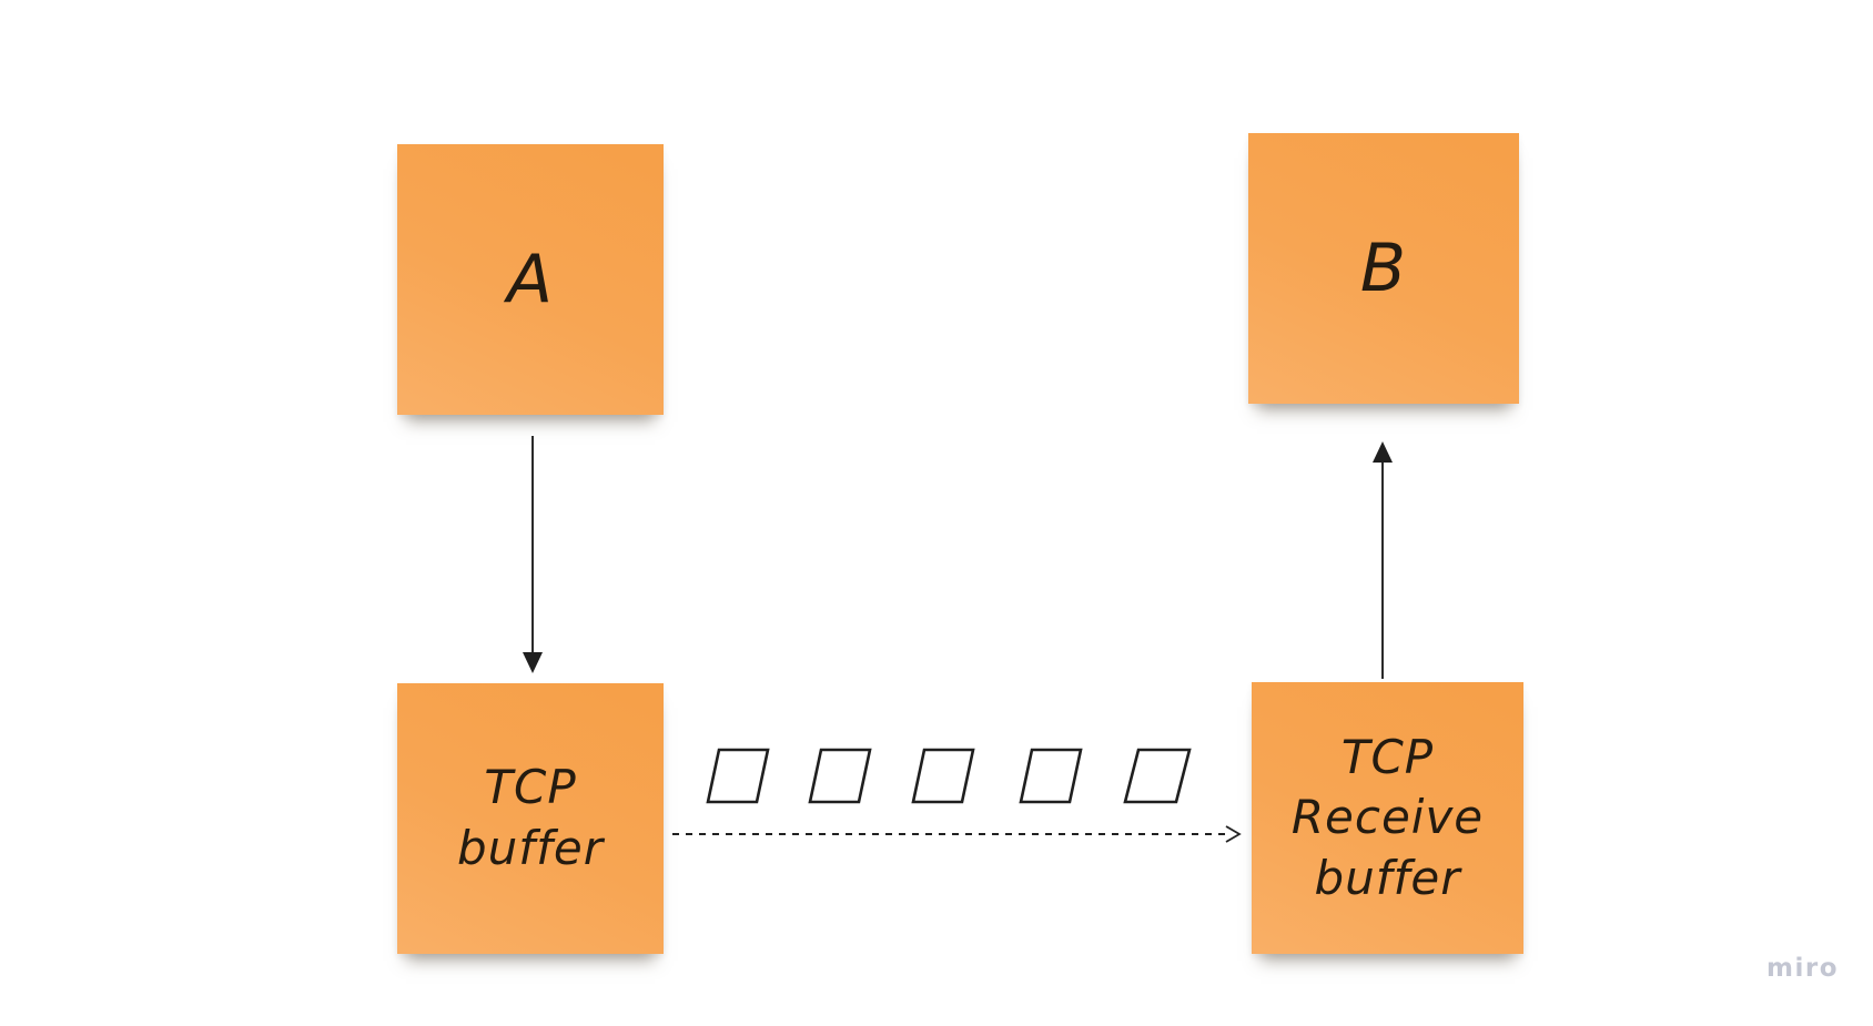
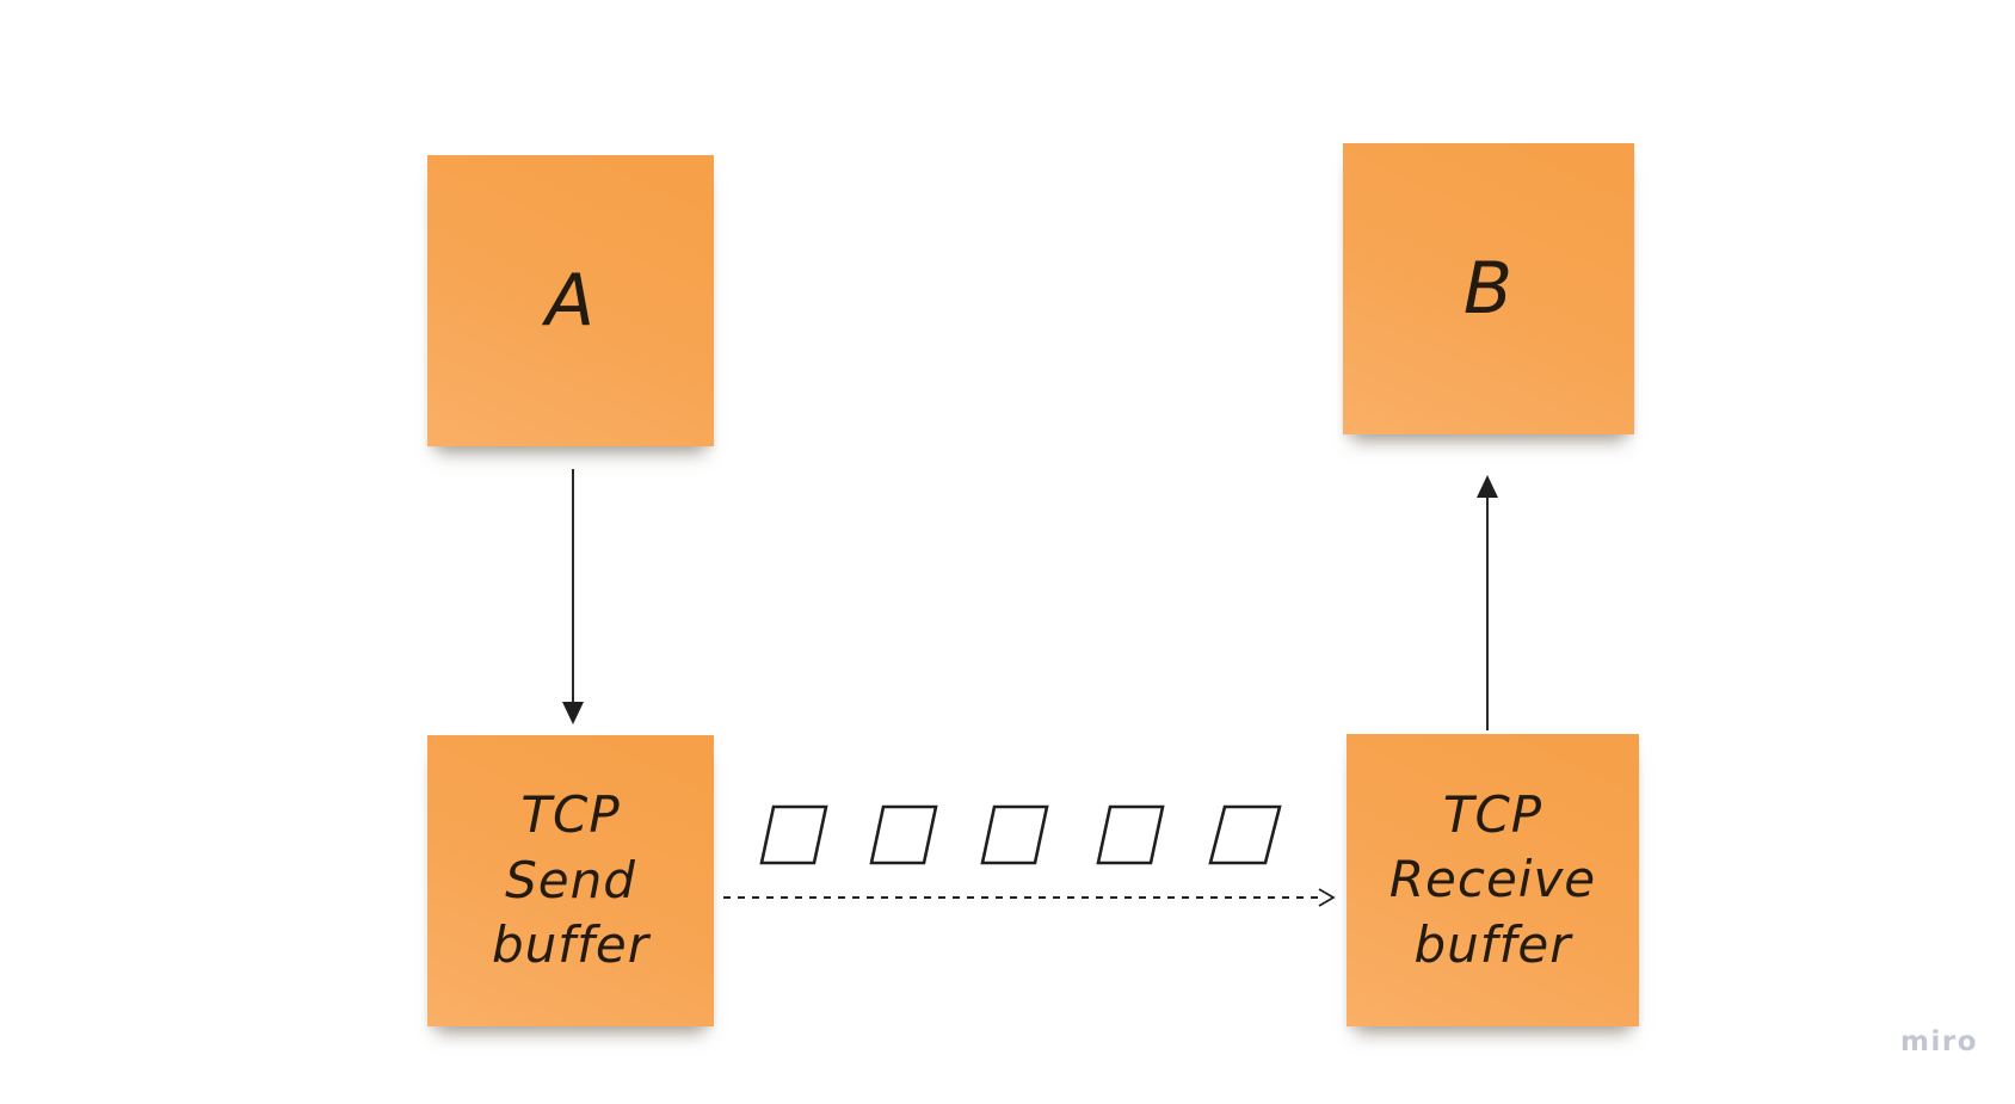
  A
  B
  TCP
+ Send
  buffer
  TCP
  Receive
  buffer
  miro
